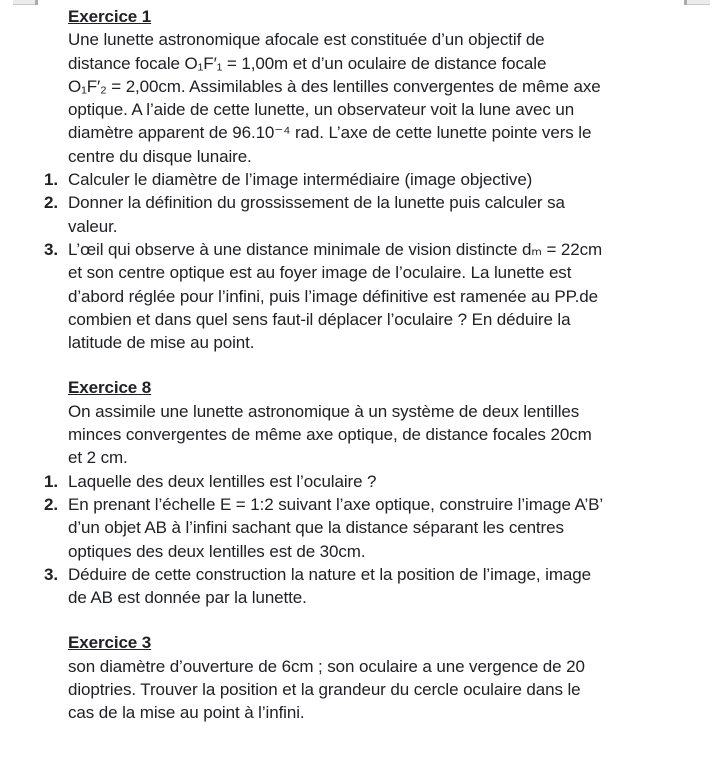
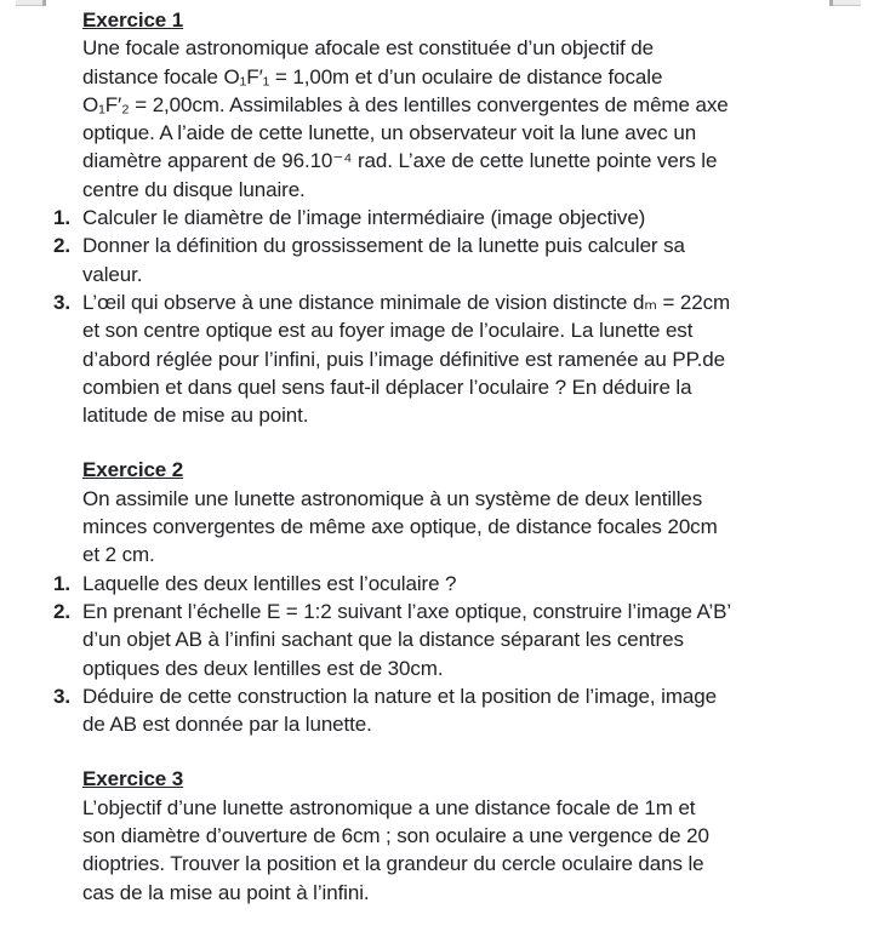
  Exercice 1
- Une lunette astronomique afocale est constituée d’un objectif de
+ Une focale astronomique afocale est constituée d’un objectif de
  distance focale O₁F′₁ = 1,00m et d’un oculaire de distance focale
  O₁F′₂ = 2,00cm. Assimilables à des lentilles convergentes de même axe
  optique. A l’aide de cette lunette, un observateur voit la lune avec un
  diamètre apparent de 96.10⁻⁴ rad. L’axe de cette lunette pointe vers le
  centre du disque lunaire.
  1.
  Calculer le diamètre de l’image intermédiaire (image objective)
  2.
  Donner la définition du grossissement de la lunette puis calculer sa
  valeur.
  3.
  L’œil qui observe à une distance minimale de vision distincte dₘ = 22cm
  et son centre optique est au foyer image de l’oculaire. La lunette est
  d’abord réglée pour l’infini, puis l’image définitive est ramenée au PP.de
  combien et dans quel sens faut-il déplacer l’oculaire ? En déduire la
  latitude de mise au point.
- Exercice 8
+ Exercice 2
  On assimile une lunette astronomique à un système de deux lentilles
  minces convergentes de même axe optique, de distance focales 20cm
  et 2 cm.
  1.
  Laquelle des deux lentilles est l’oculaire ?
  2.
  En prenant l’échelle E = 1:2 suivant l’axe optique, construire l’image A’B’
  d’un objet AB à l’infini sachant que la distance séparant les centres
  optiques des deux lentilles est de 30cm.
  3.
  Déduire de cette construction la nature et la position de l’image, image
  de AB est donnée par la lunette.
  Exercice 3
+ L’objectif d’une lunette astronomique a une distance focale de 1m et
  son diamètre d’ouverture de 6cm ; son oculaire a une vergence de 20
  dioptries. Trouver la position et la grandeur du cercle oculaire dans le
  cas de la mise au point à l’infini.
